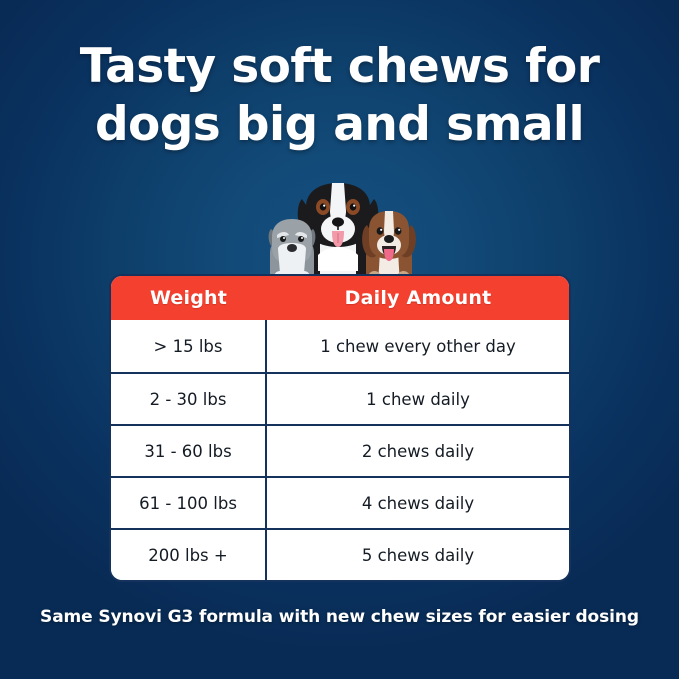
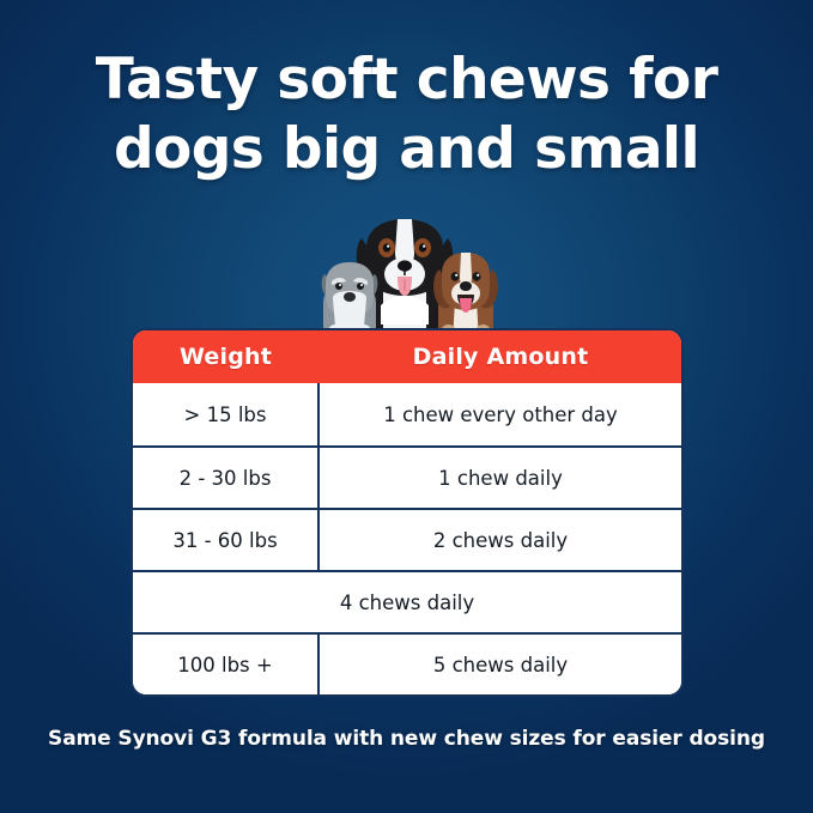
  Tasty soft chews for
  dogs big and small
  Weight
  Daily Amount
  > 15 lbs
  1 chew every other day
  2 - 30 lbs
  1 chew daily
  31 - 60 lbs
  2 chews daily
- 61 - 100 lbs
  4 chews daily
- 200 lbs +
+ 100 lbs +
  5 chews daily
  Same Synovi G3 formula with new chew sizes for easier dosing
